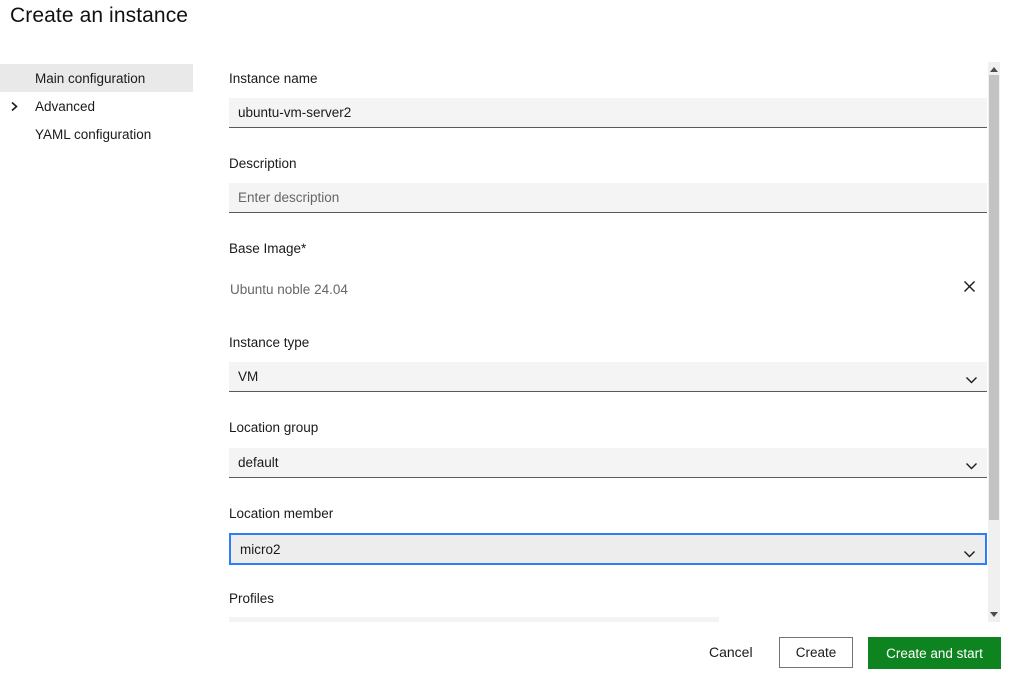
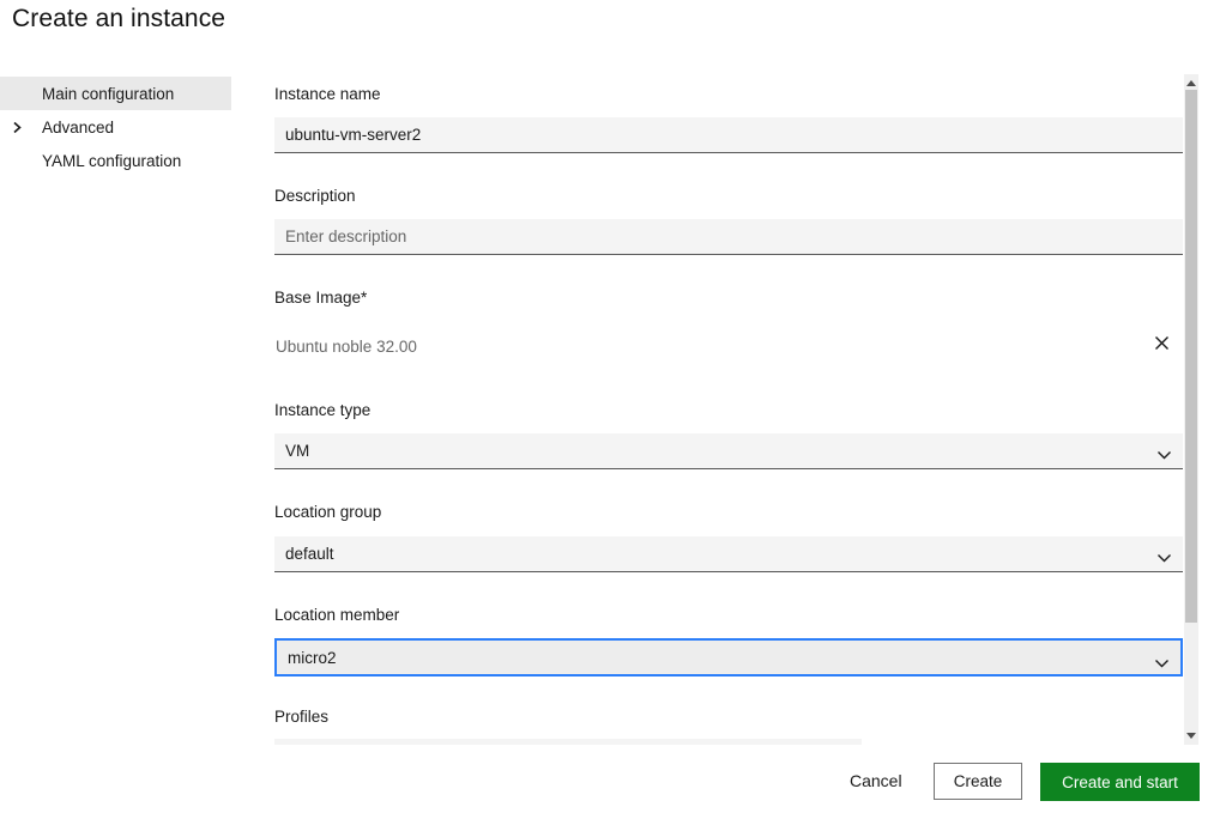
  Create an instance
  Main configuration
  Advanced
  YAML configuration
  Instance name
  ubuntu-vm-server2
  Description
  Enter description
  Base Image*
- Ubuntu noble 24.04
+ Ubuntu noble 32.00
  Instance type
  VM
  Location group
  default
  Location member
  micro2
  Profiles
  Cancel
  Create
  Create and start
